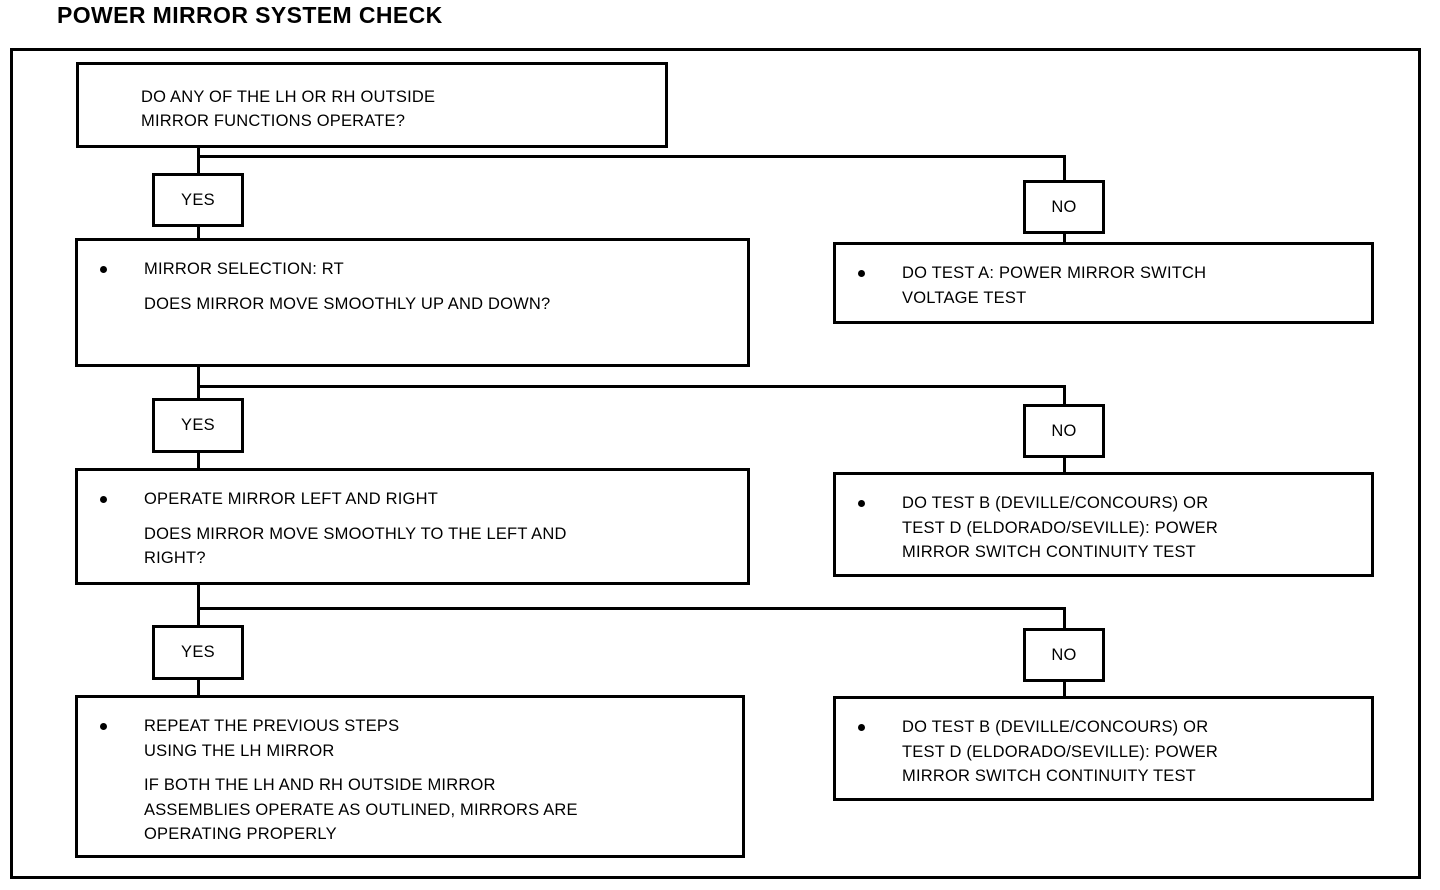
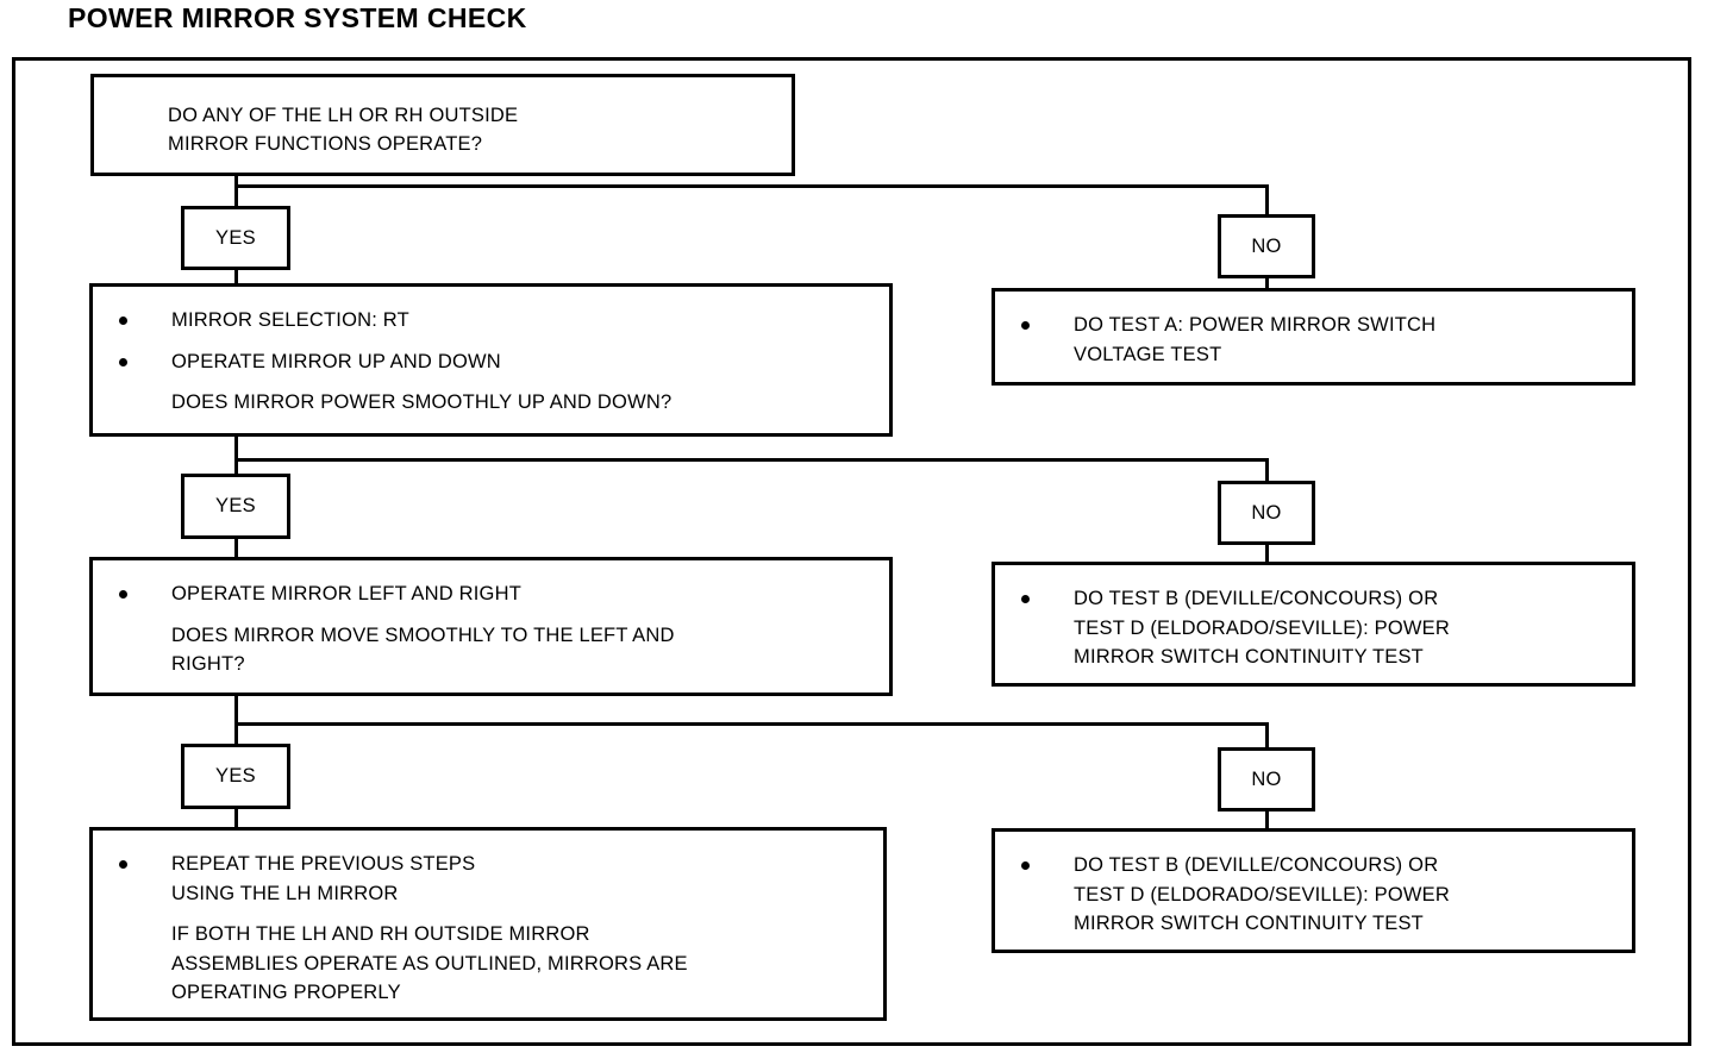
  POWER MIRROR SYSTEM CHECK
  DO ANY OF THE LH OR RH OUTSIDE
  MIRROR FUNCTIONS OPERATE?
  YES
  NO
  MIRROR SELECTION: RT
+ OPERATE MIRROR UP AND DOWN
- DOES MIRROR MOVE SMOOTHLY UP AND DOWN?
+ DOES MIRROR POWER SMOOTHLY UP AND DOWN?
  DO TEST A: POWER MIRROR SWITCH
  VOLTAGE TEST
  YES
  NO
  OPERATE MIRROR LEFT AND RIGHT
  DOES MIRROR MOVE SMOOTHLY TO THE LEFT AND
  RIGHT?
  DO TEST B (DEVILLE/CONCOURS) OR
  TEST D (ELDORADO/SEVILLE): POWER
  MIRROR SWITCH CONTINUITY TEST
  YES
  NO
  REPEAT THE PREVIOUS STEPS
  USING THE LH MIRROR
  IF BOTH THE LH AND RH OUTSIDE MIRROR
  ASSEMBLIES OPERATE AS OUTLINED, MIRRORS ARE
  OPERATING PROPERLY
  DO TEST B (DEVILLE/CONCOURS) OR
  TEST D (ELDORADO/SEVILLE): POWER
  MIRROR SWITCH CONTINUITY TEST
